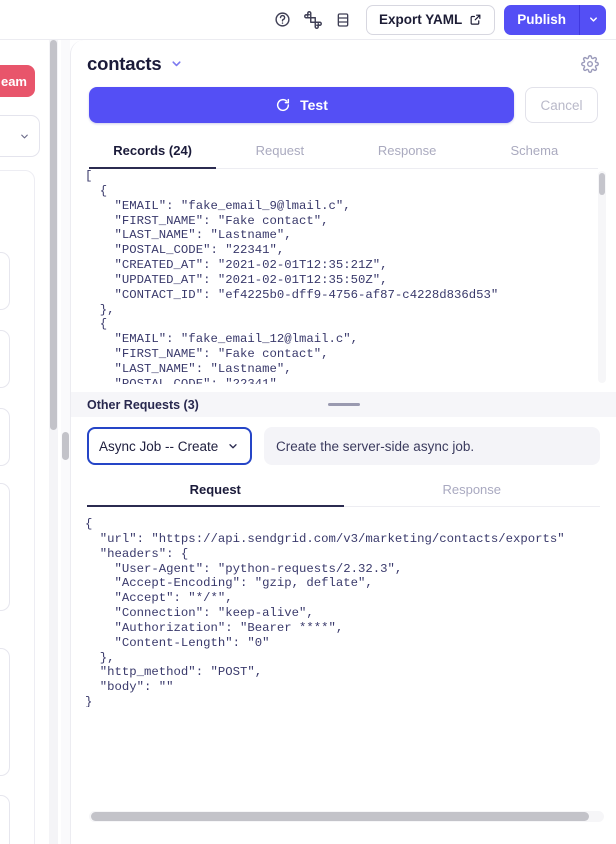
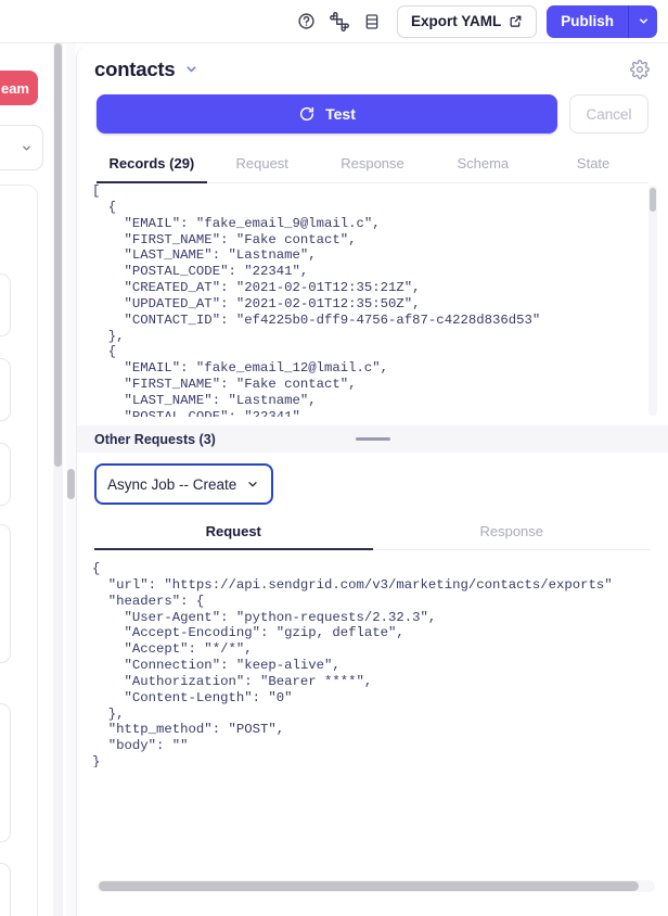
  Export YAML
  Publish
  eam
  contacts
  Test
  Cancel
- Records (24)
+ Records (29)
  Request
  Response
  Schema
+ State
  [
  {
  "EMAIL": "fake_email_9@lmail.c",
  "FIRST_NAME": "Fake contact",
  "LAST_NAME": "Lastname",
  "POSTAL_CODE": "22341",
  "CREATED_AT": "2021-02-01T12:35:21Z",
  "UPDATED_AT": "2021-02-01T12:35:50Z",
  "CONTACT_ID": "ef4225b0-dff9-4756-af87-c4228d836d53"
  },
  {
  "EMAIL": "fake_email_12@lmail.c",
  "FIRST_NAME": "Fake contact",
  "LAST_NAME": "Lastname",
  "POSTAL_CODE": "22341",
  Other Requests (3)
  Async Job -- Create
- Create the server-side async job.
  Request
  Response
  {
  "url": "https://api.sendgrid.com/v3/marketing/contacts/exports"
  "headers": {
  "User-Agent": "python-requests/2.32.3",
  "Accept-Encoding": "gzip, deflate",
  "Accept": "*/*",
  "Connection": "keep-alive",
  "Authorization": "Bearer ****",
  "Content-Length": "0"
  },
  "http_method": "POST",
  "body": ""
  }
